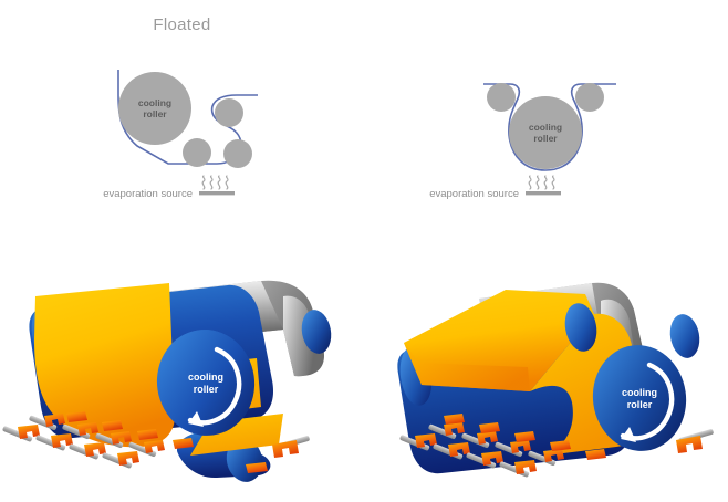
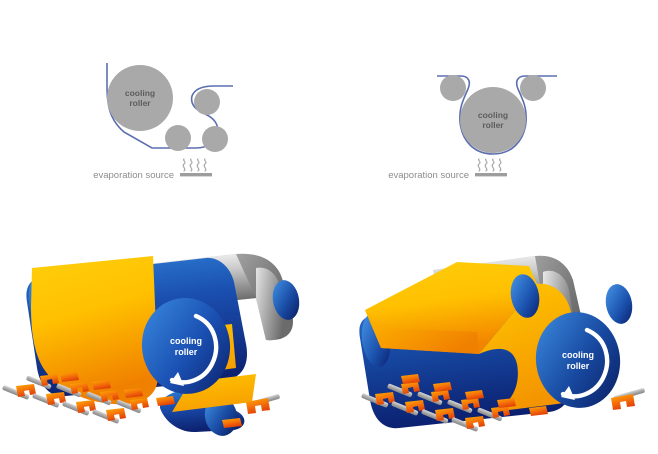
- Floated
  cooling
  roller
  evaporation source
  cooling
  roller
  cooling
  roller
  evaporation source
  cooling
  roller
